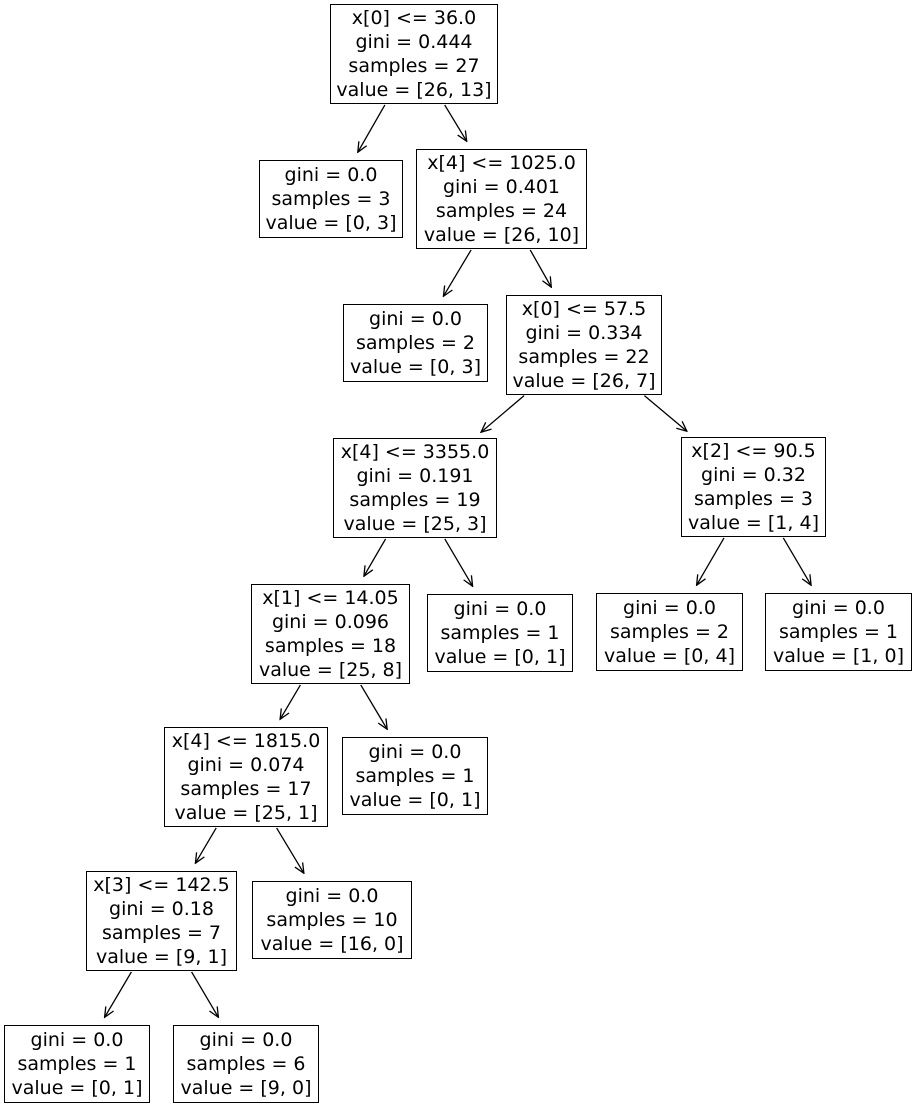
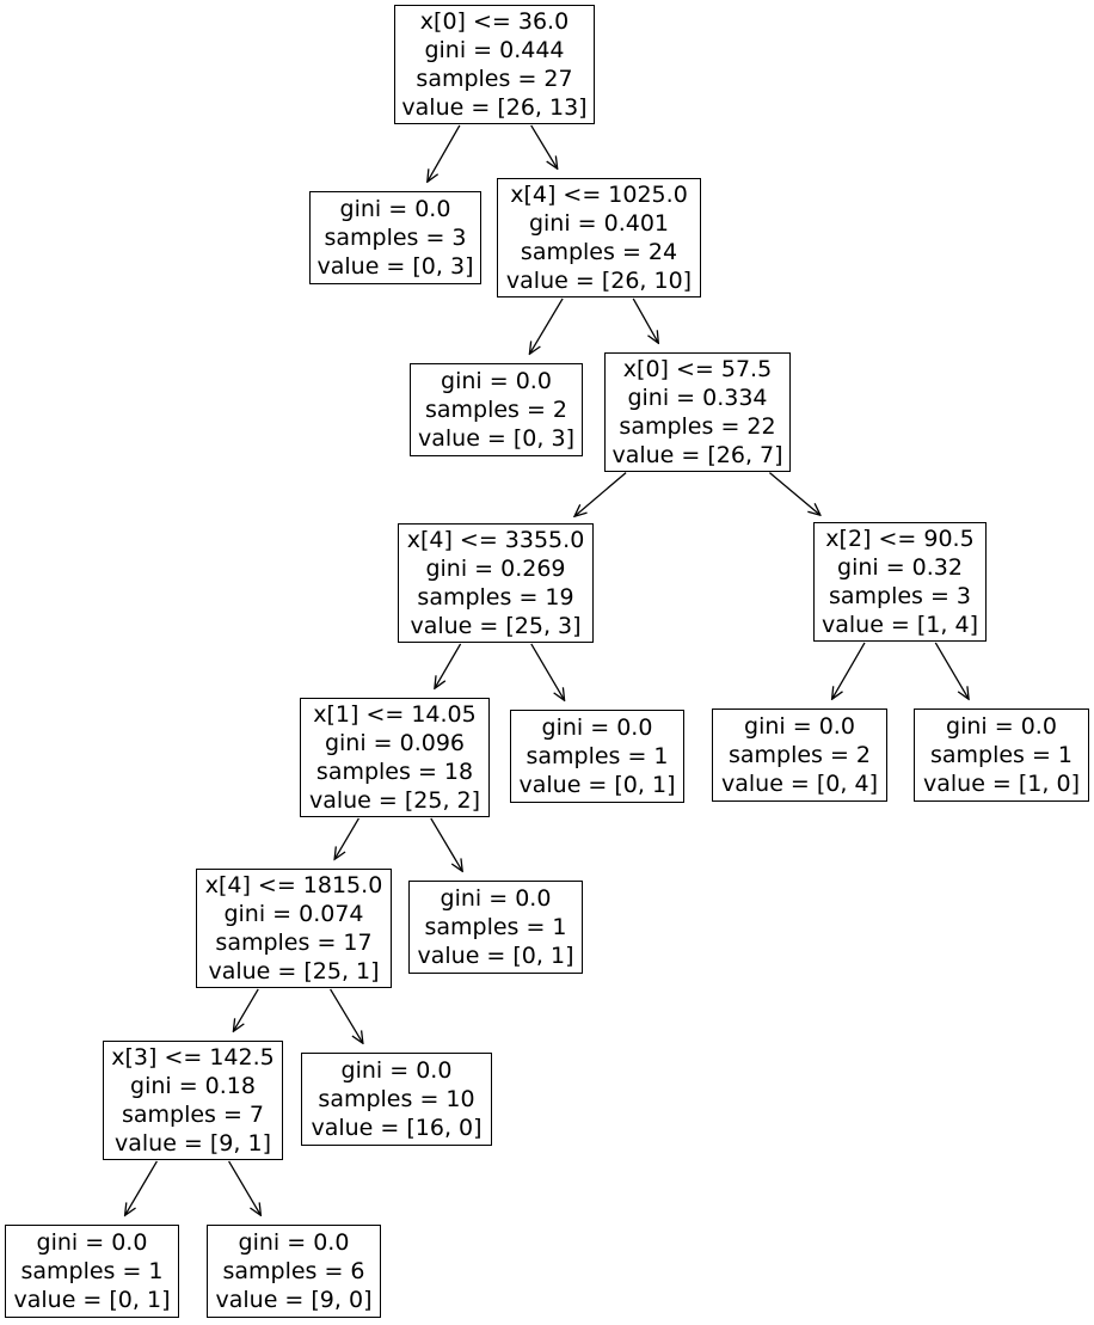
  x[0] <= 36.0
  gini = 0.444
  samples = 27
  value = [26, 13]
  gini = 0.0
  samples = 3
  value = [0, 3]
  x[4] <= 1025.0
  gini = 0.401
  samples = 24
  value = [26, 10]
  gini = 0.0
  samples = 2
  value = [0, 3]
  x[0] <= 57.5
  gini = 0.334
  samples = 22
  value = [26, 7]
  x[4] <= 3355.0
- gini = 0.191
+ gini = 0.269
  samples = 19
  value = [25, 3]
  x[2] <= 90.5
  gini = 0.32
  samples = 3
  value = [1, 4]
  x[1] <= 14.05
  gini = 0.096
  samples = 18
- value = [25, 8]
+ value = [25, 2]
  gini = 0.0
  samples = 1
  value = [0, 1]
  gini = 0.0
  samples = 2
  value = [0, 4]
  gini = 0.0
  samples = 1
  value = [1, 0]
  x[4] <= 1815.0
  gini = 0.074
  samples = 17
  value = [25, 1]
  gini = 0.0
  samples = 1
  value = [0, 1]
  x[3] <= 142.5
  gini = 0.18
  samples = 7
  value = [9, 1]
  gini = 0.0
  samples = 10
  value = [16, 0]
  gini = 0.0
  samples = 1
  value = [0, 1]
  gini = 0.0
  samples = 6
  value = [9, 0]
